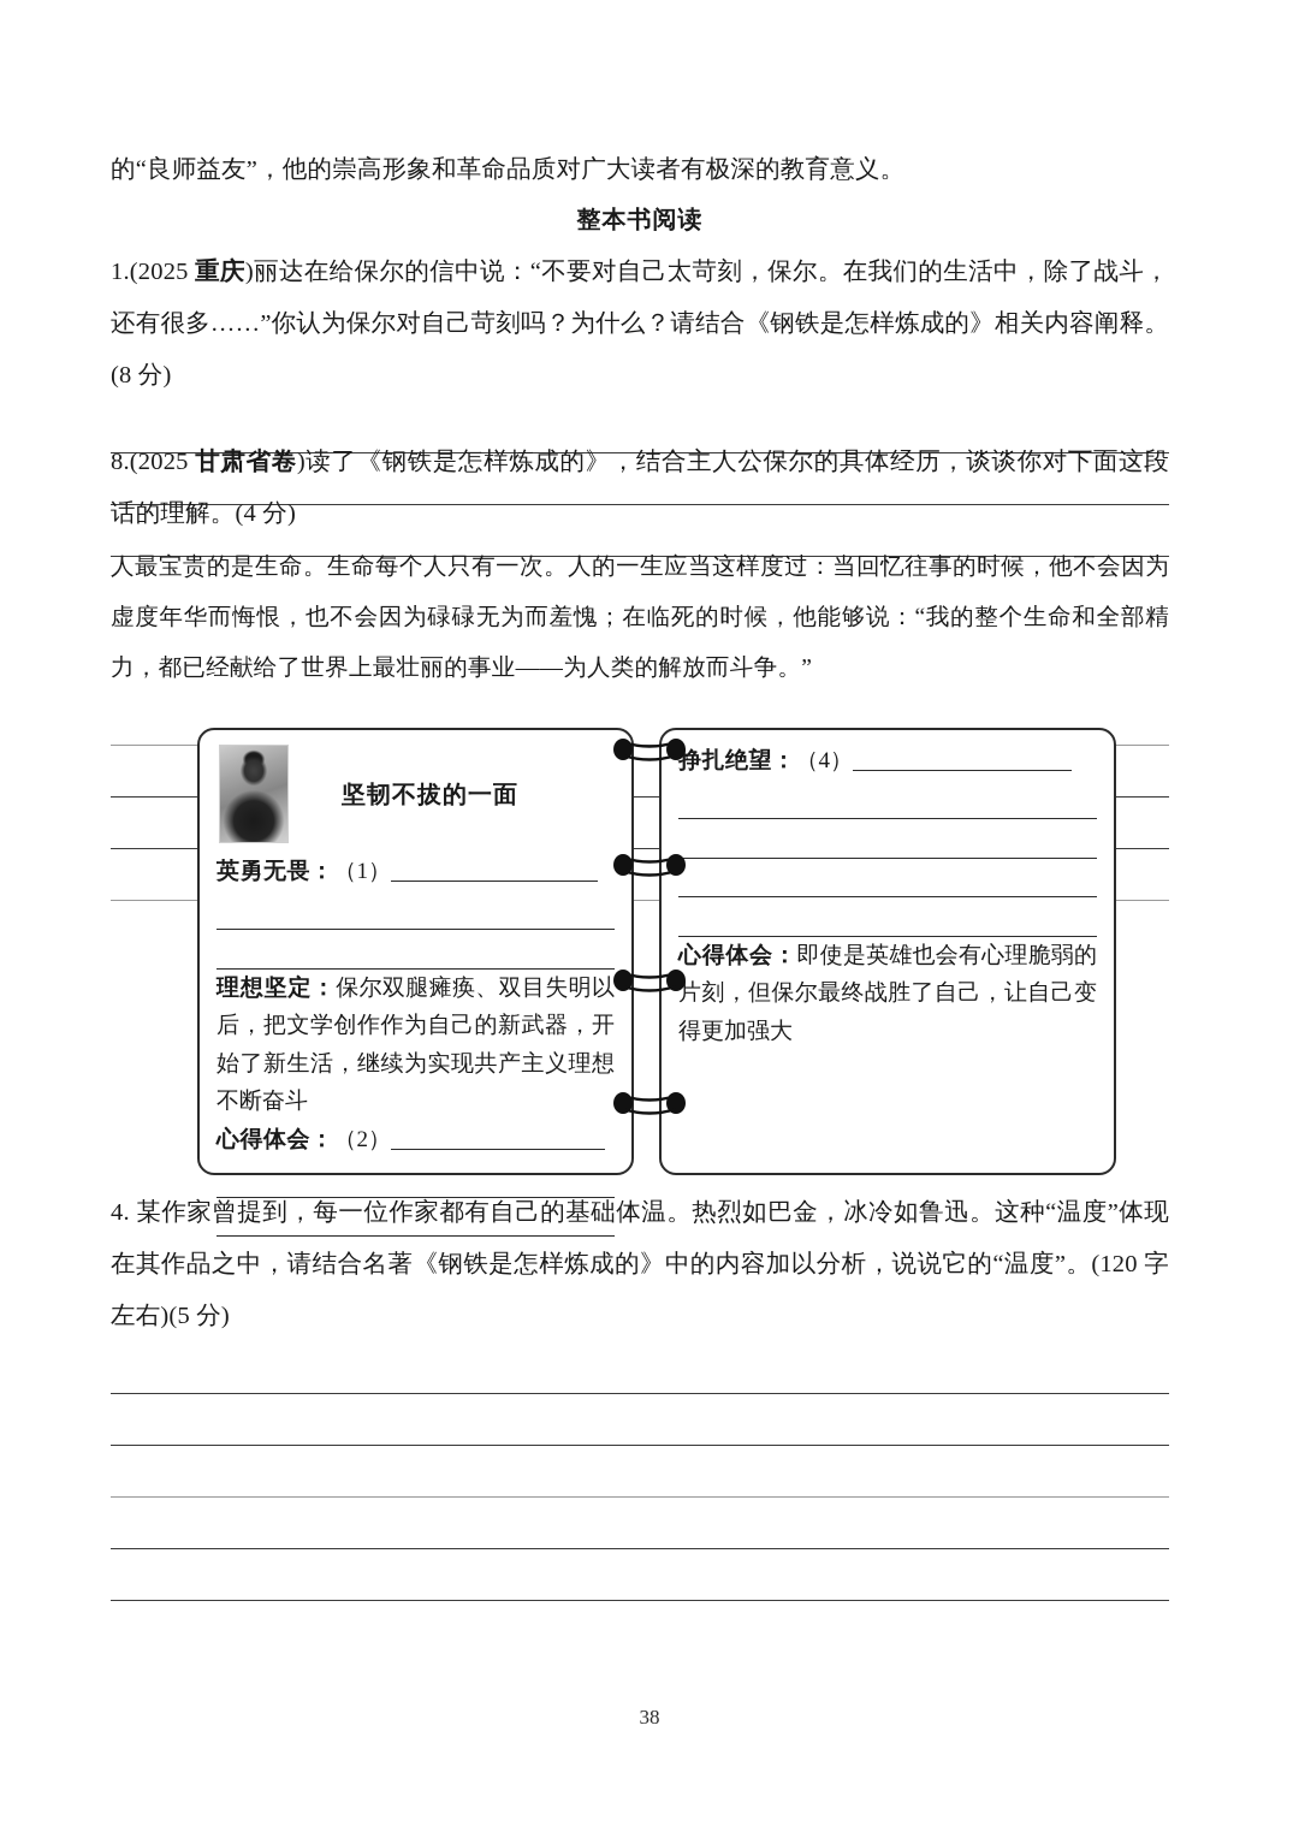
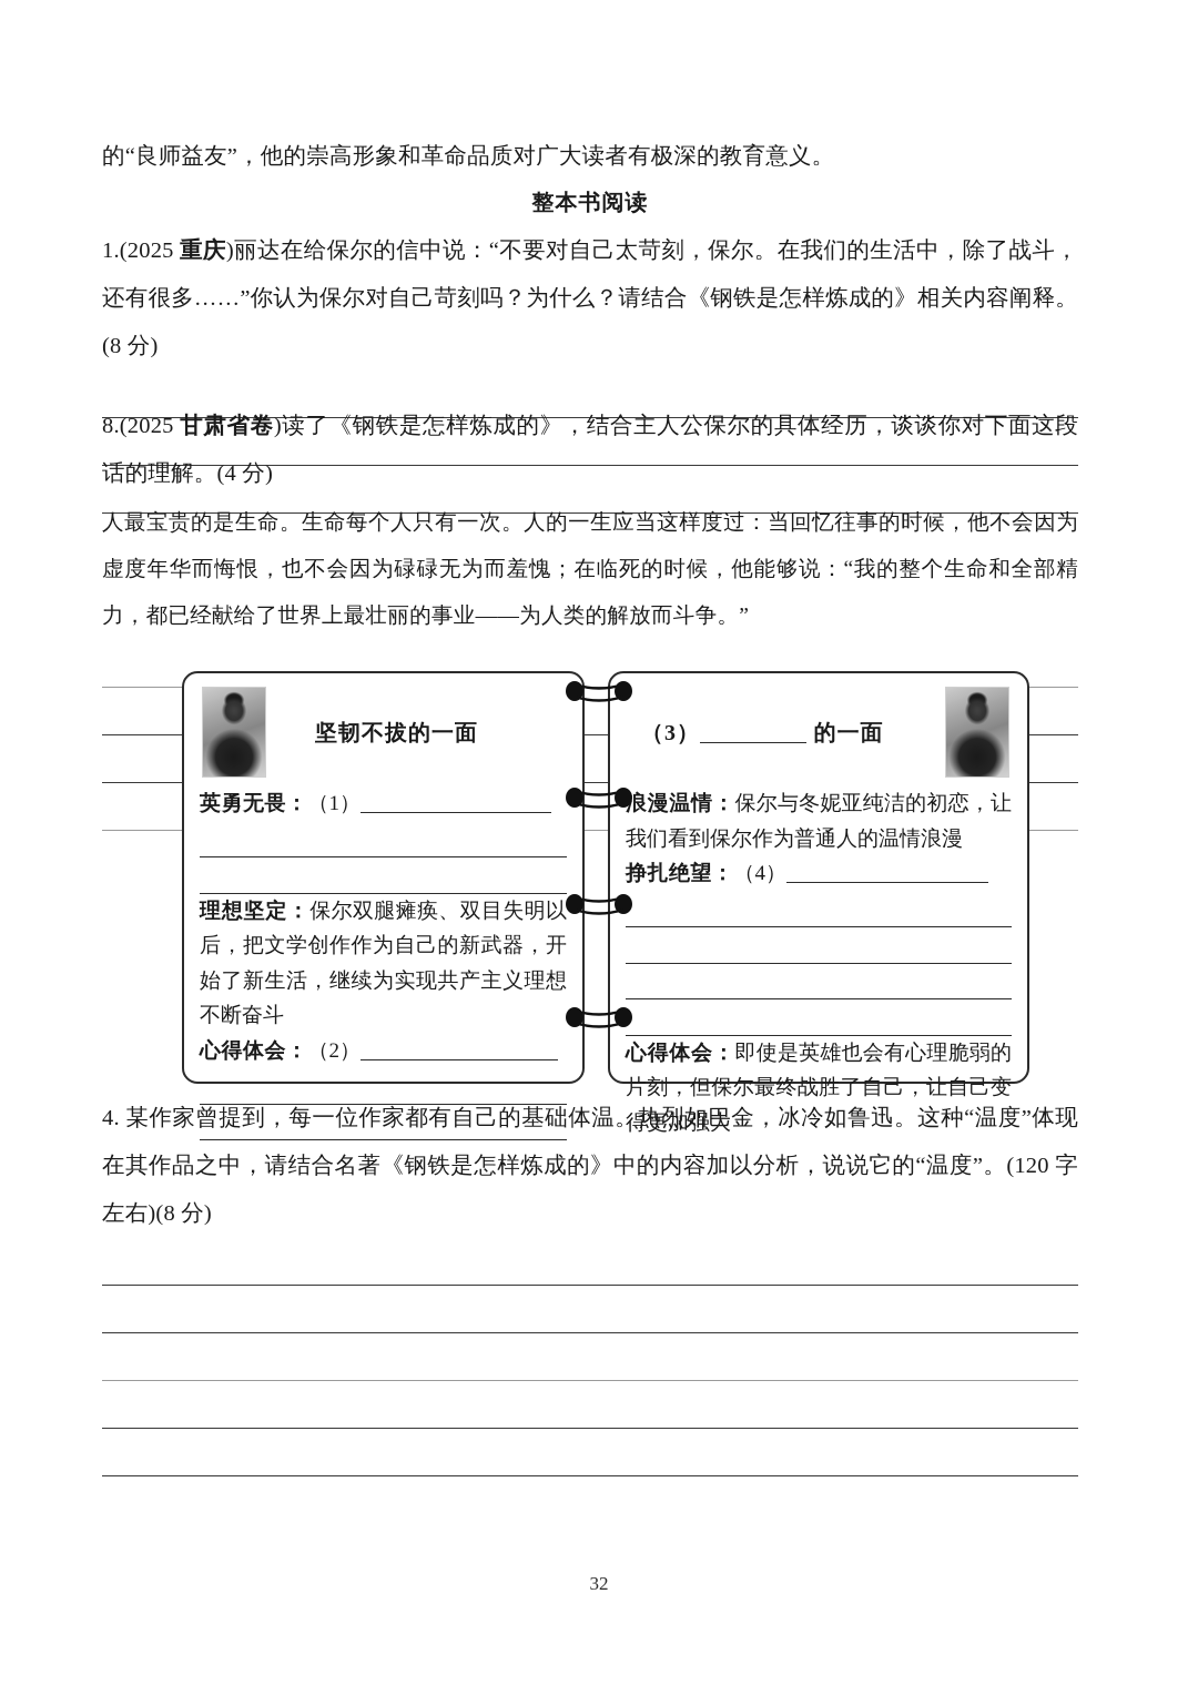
  的“良师益友”，他的崇高形象和革命品质对广大读者有极深的教育意义。
  整本书阅读
  1.(2025 重庆)丽达在给保尔的信中说：“不要对自己太苛刻，保尔。在我们的生活中，除了战斗，还有很多……”你认为保尔对自己苛刻吗？为什么？请结合《钢铁是怎样炼成的》相关内容阐释。(8 分)
  8.(2025 甘肃省卷)读了《钢铁是怎样炼成的》，结合主人公保尔的具体经历，谈谈你对下面这段话的理解。(4 分)
  人最宝贵的是生命。生命每个人只有一次。人的一生应当这样度过：当回忆往事的时候，他不会因为虚度年华而悔恨，也不会因为碌碌无为而羞愧；在临死的时候，他能够说：“我的整个生命和全部精力，都已经献给了世界上最壮丽的事业——为人类的解放而斗争。”
  坚韧不拔的一面
  英勇无畏：（1）
  理想坚定：保尔双腿瘫痪、双目失明以后，把文学创作作为自己的新武器，开始了新生活，继续为实现共产主义理想不断奋斗
  心得体会：（2）
+ （3） 的一面
+ 浪漫温情：保尔与冬妮亚纯洁的初恋，让我们看到保尔作为普通人的温情浪漫
  挣扎绝望：（4）
  心得体会：即使是英雄也会有心理脆弱的片刻，但保尔最终战胜了自己，让自己变得更加强大
- 4. 某作家曾提到，每一位作家都有自己的基础体温。热烈如巴金，冰冷如鲁迅。这种“温度”体现在其作品之中，请结合名著《钢铁是怎样炼成的》中的内容加以分析，说说它的“温度”。(120 字左右)(5 分)
+ 4. 某作家曾提到，每一位作家都有自己的基础体温。热烈如巴金，冰冷如鲁迅。这种“温度”体现在其作品之中，请结合名著《钢铁是怎样炼成的》中的内容加以分析，说说它的“温度”。(120 字左右)(8 分)
- 38
+ 32
